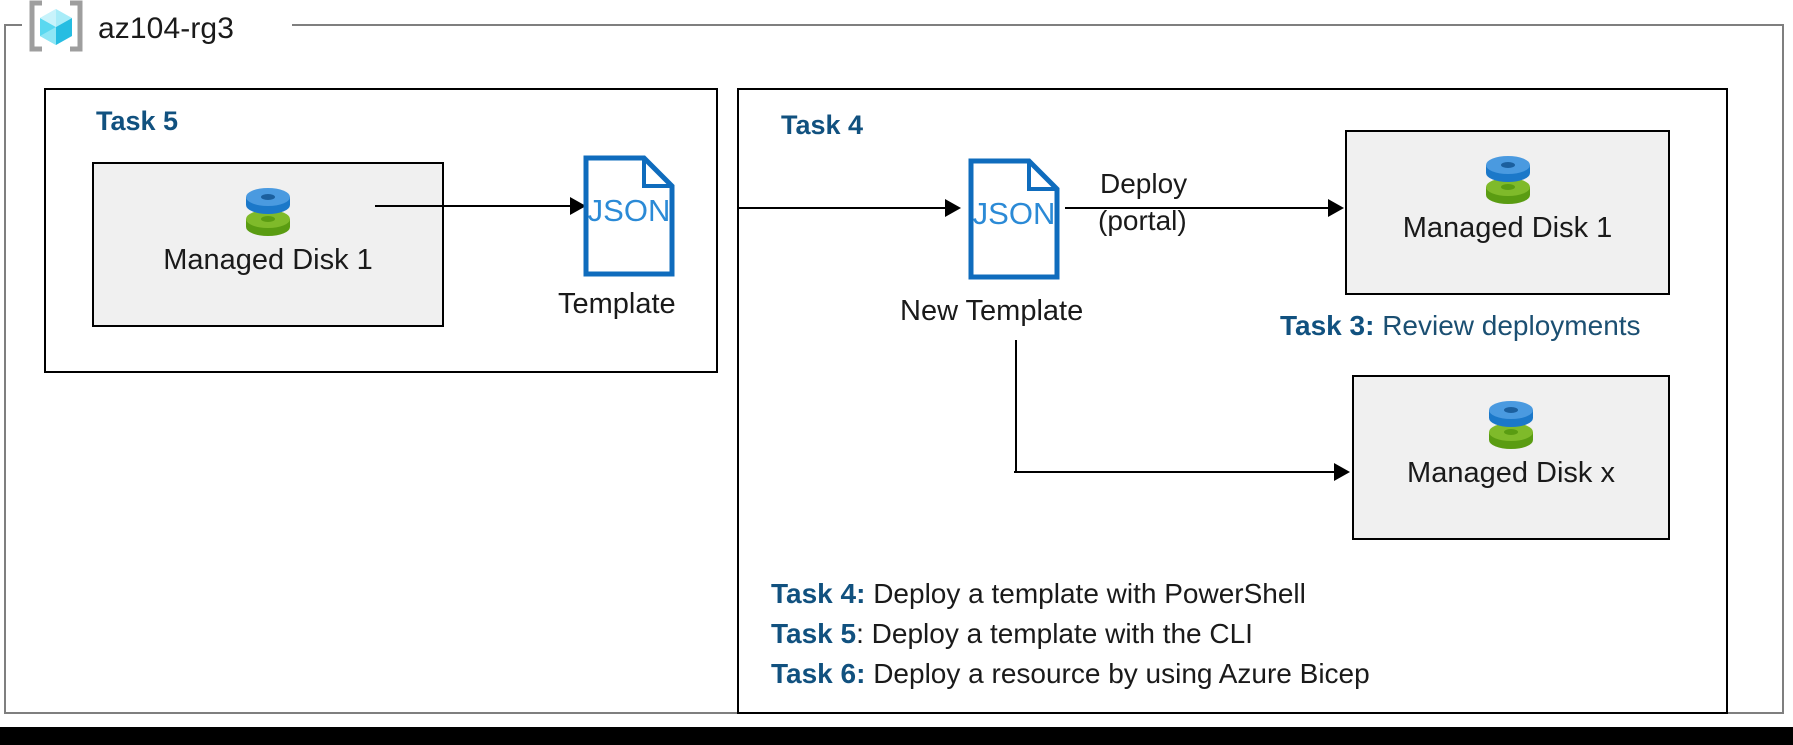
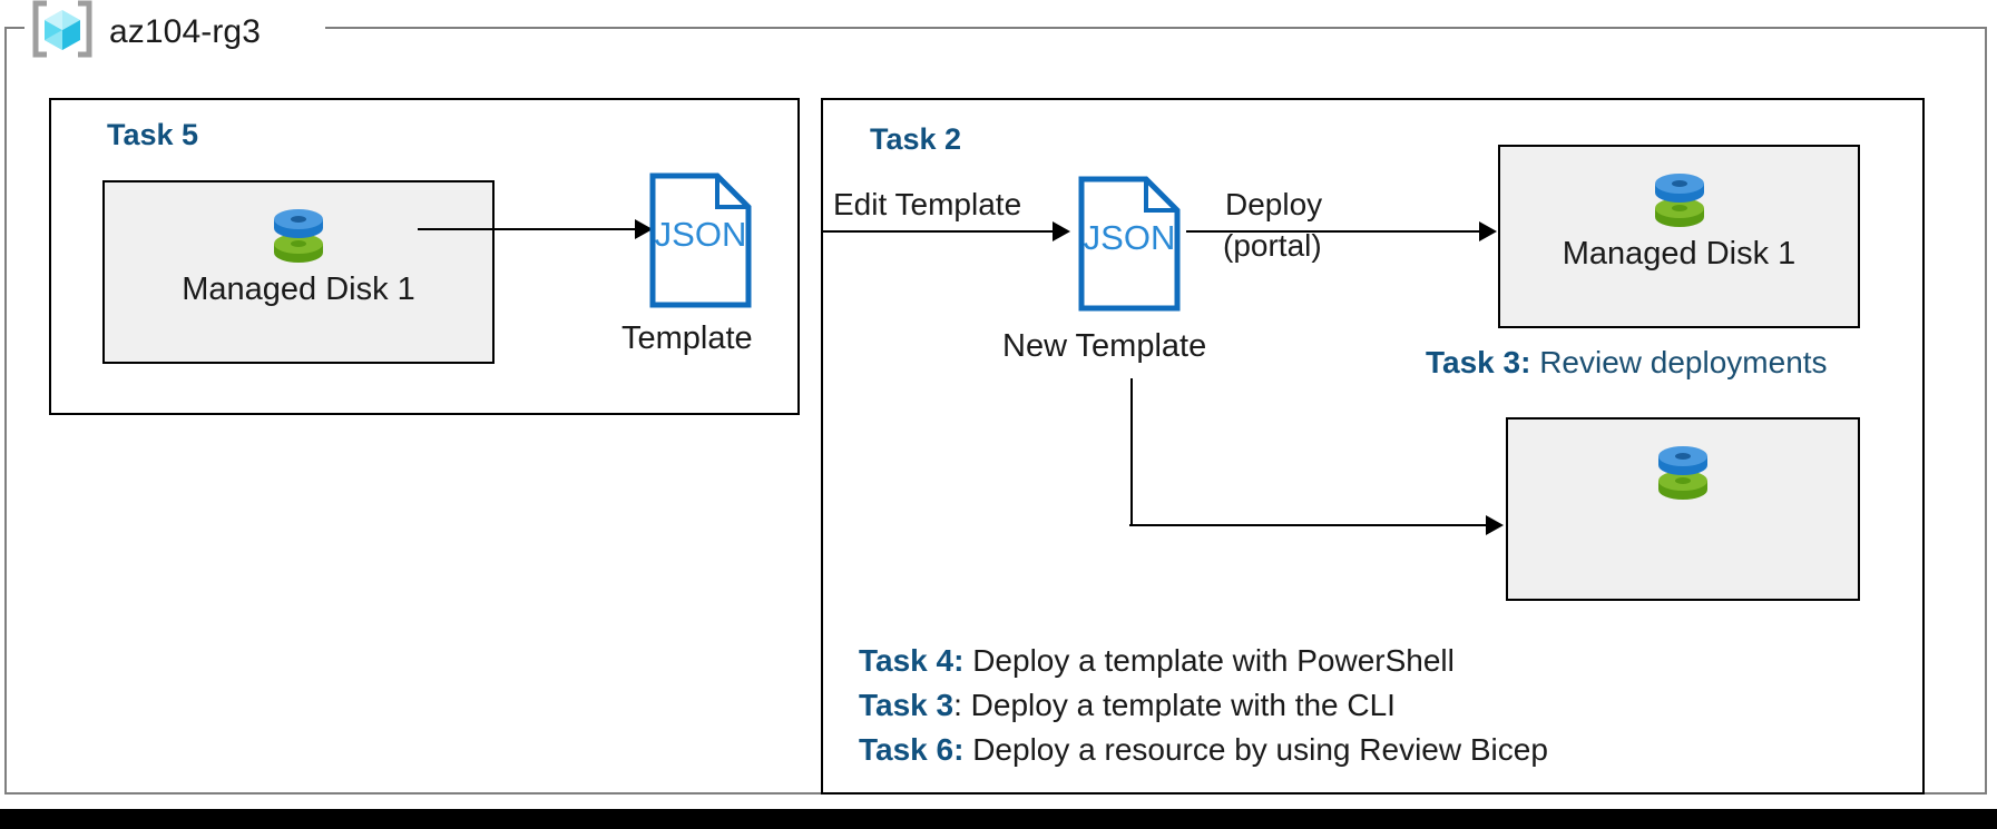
  az104-rg3
  Task 5
  Managed Disk 1
  JSON
  Template
- Task 4
+ Task 2
+ Edit Template
  JSON
  New Template
  Deploy
  (portal)
  Managed Disk 1
  Task 3: Review deployments
- Managed Disk x
  Task 4: Deploy a template with PowerShell
- Task 5: Deploy a template with the CLI
+ Task 3: Deploy a template with the CLI
- Task 6: Deploy a resource by using Azure Bicep
+ Task 6: Deploy a resource by using Review Bicep
